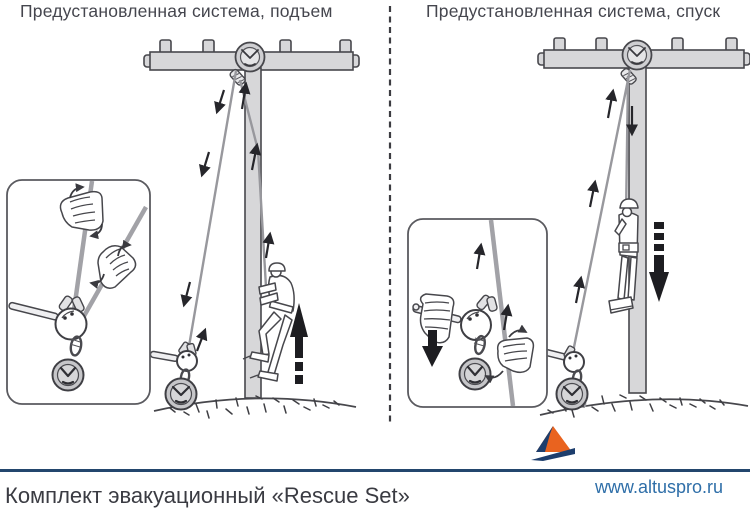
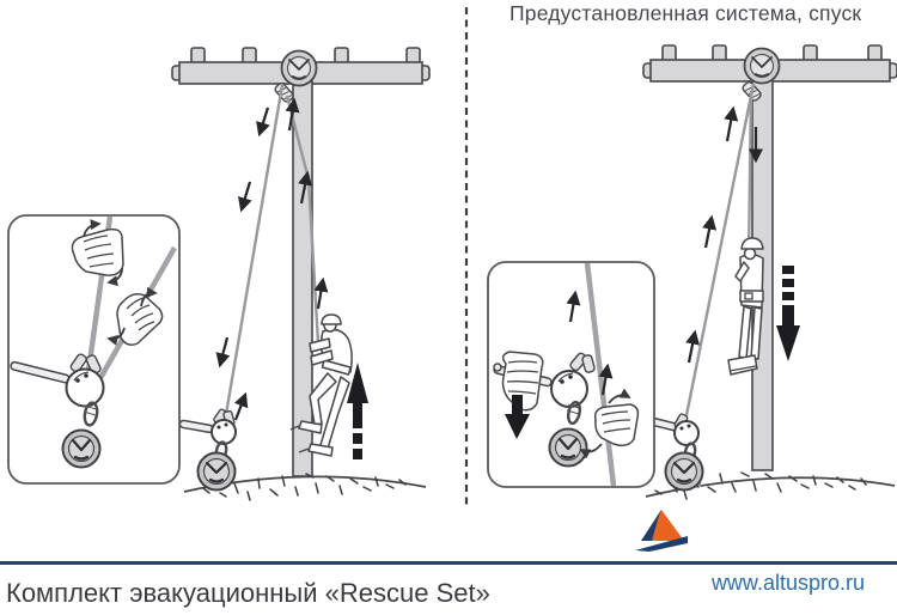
- Предустановленная система, подъем
  Предустановленная система, спуск
  www.altuspro.ru
  Комплект эвакуационный «Rescue Set»
